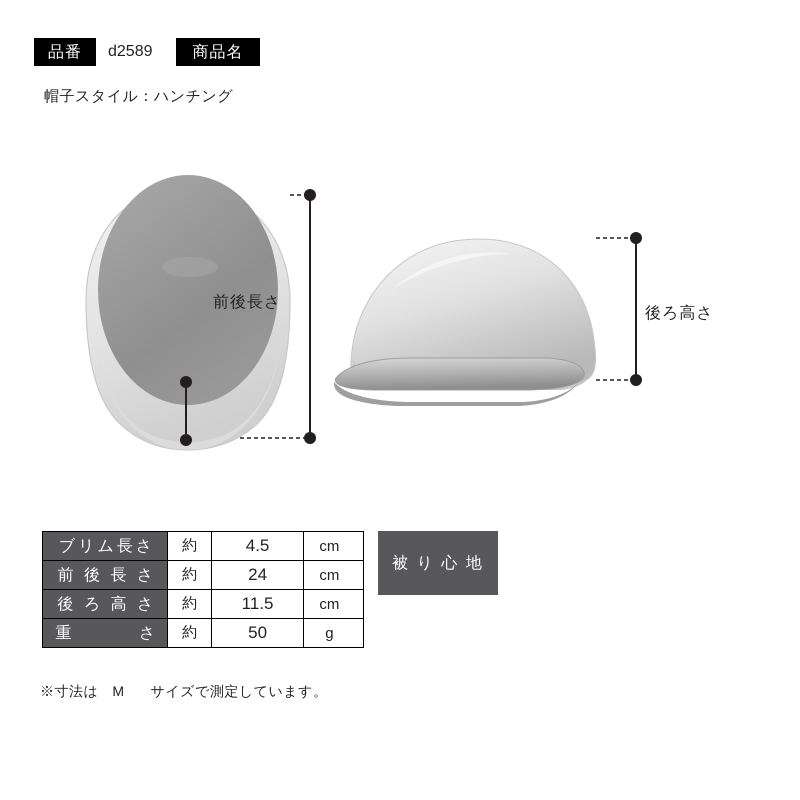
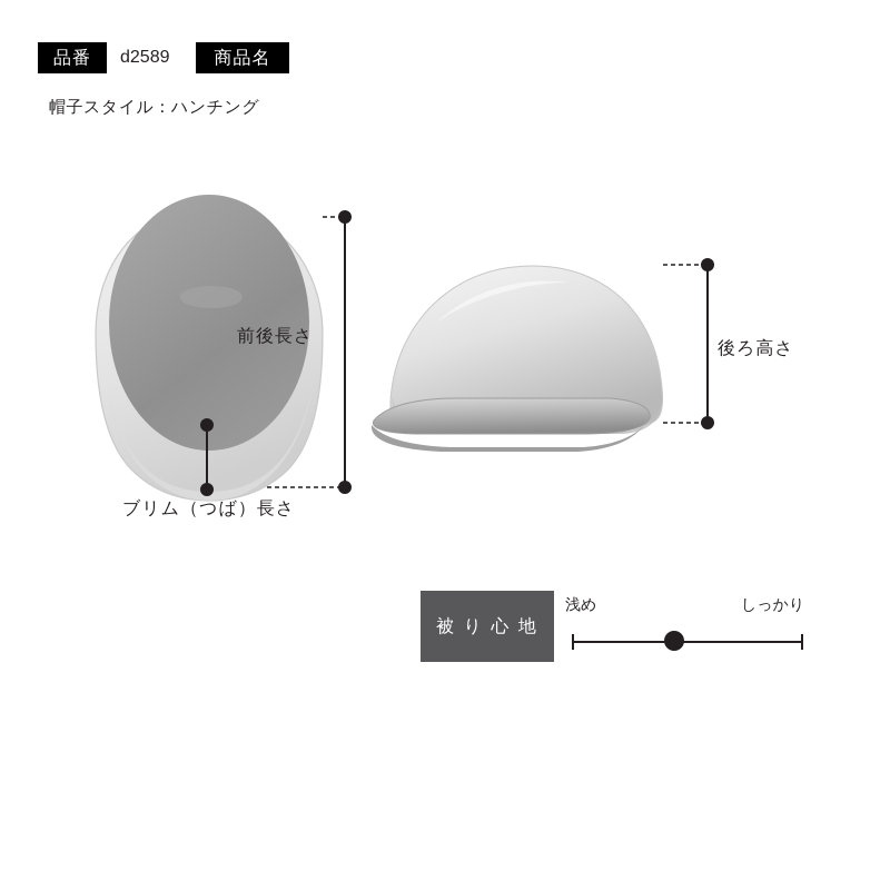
  品番
  d2589
  商品名
  帽子スタイル：ハンチング
  前後長さ
+ ブリム（つば）長さ
  後ろ高さ
- ブリム長さ	約	4.5	cm
- 前 後 長 さ	約	24	cm
- 後 ろ 高 さ	約	11.5	cm
- 重 さ	約	50	g
- ※寸法は M サイズで測定しています。
  被 り 心 地
+ 浅め
+ しっかり
